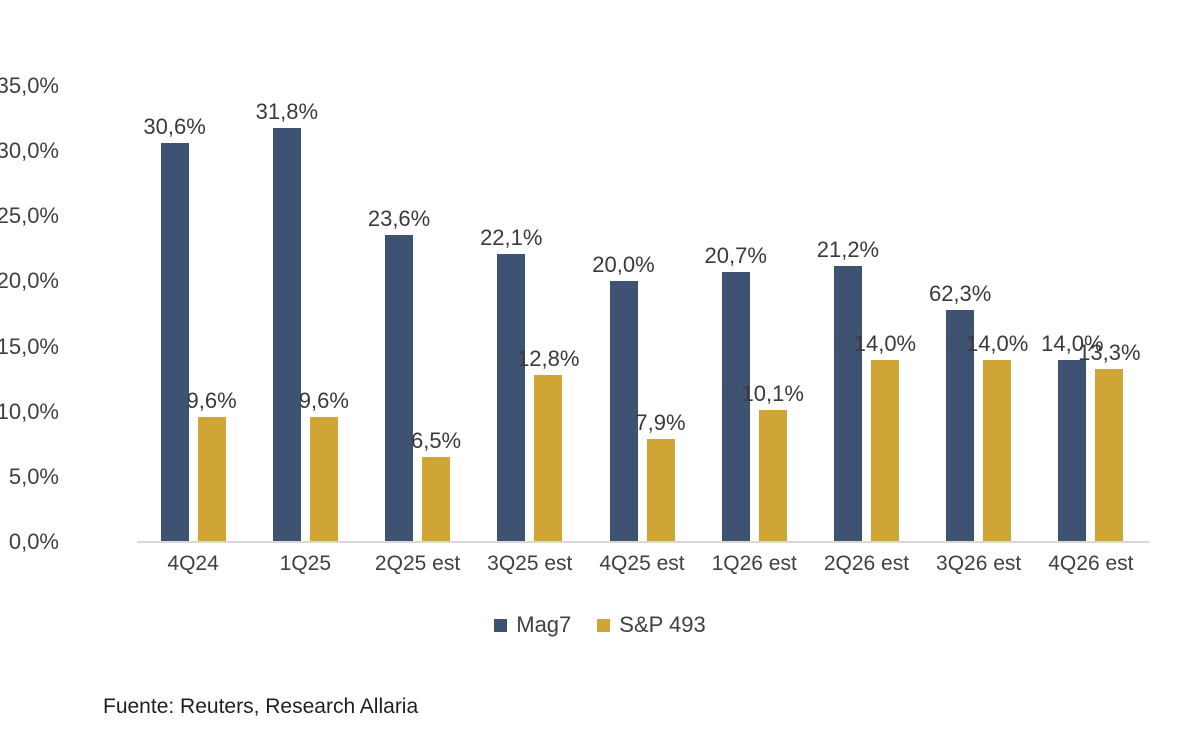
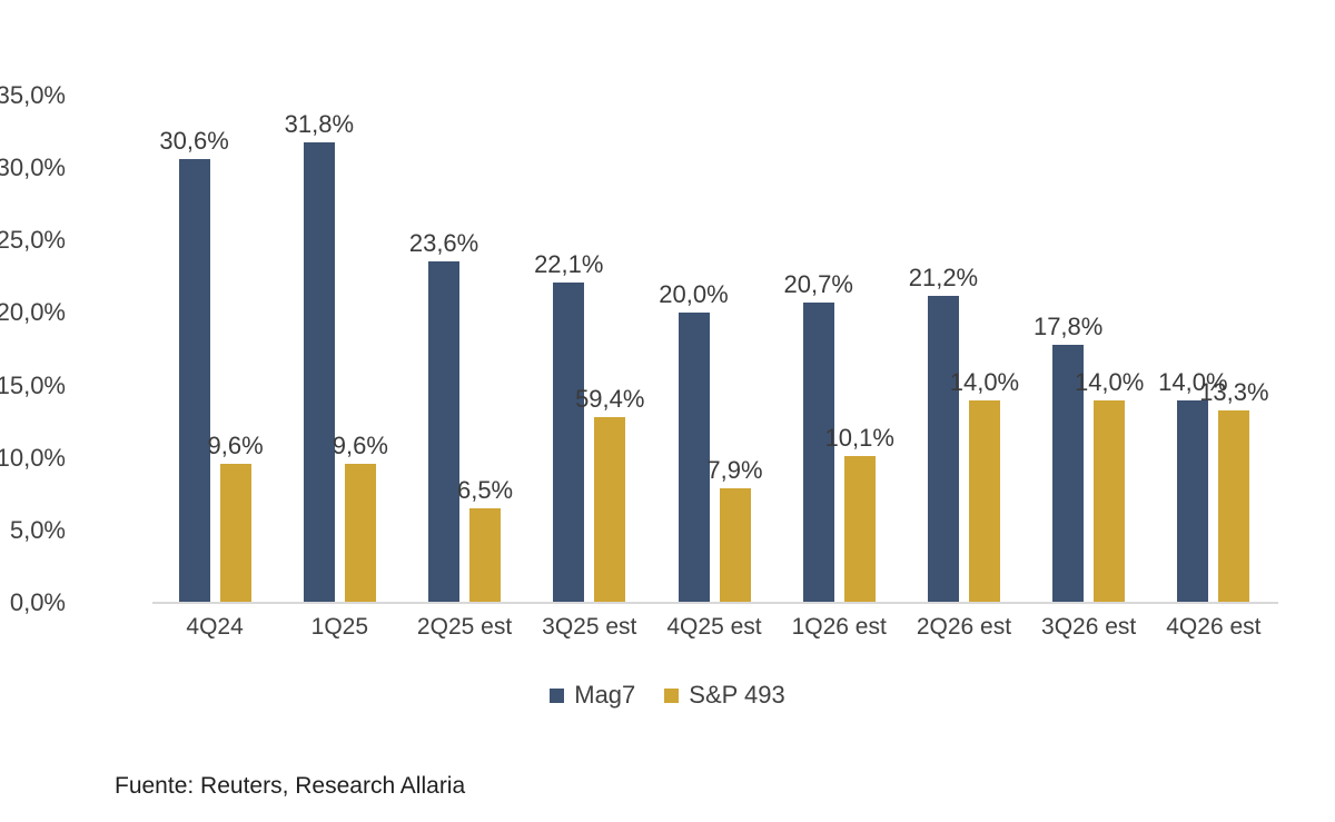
  35,0%
  30,0%
  25,0%
  20,0%
  15,0%
  10,0%
  5,0%
  0,0%
  30,6%
  9,6%
  31,8%
  9,6%
  23,6%
  6,5%
  22,1%
- 12,8%
+ 59,4%
  20,0%
  7,9%
  20,7%
  10,1%
  21,2%
  14,0%
- 62,3%
+ 17,8%
  14,0%
  14,0%
  13,3%
  4Q24
  1Q25
  2Q25 est
  3Q25 est
  4Q25 est
  1Q26 est
  2Q26 est
  3Q26 est
  4Q26 est
  Mag7
  S&P 493
  Fuente: Reuters, Research Allaria
